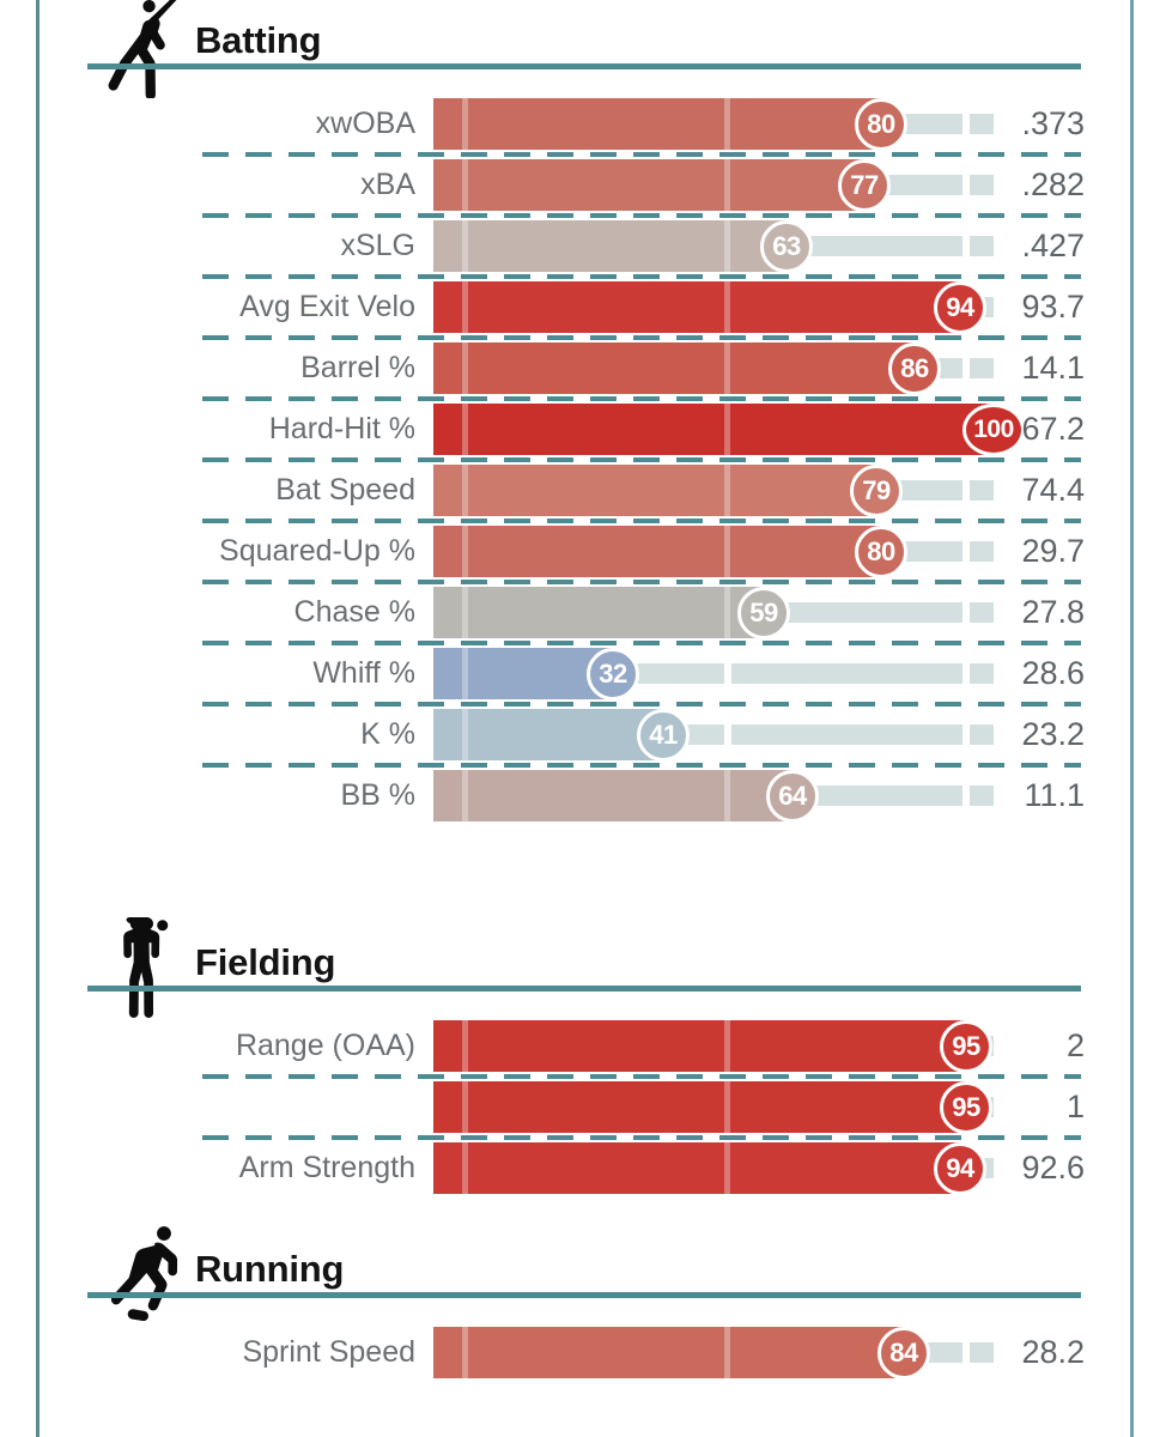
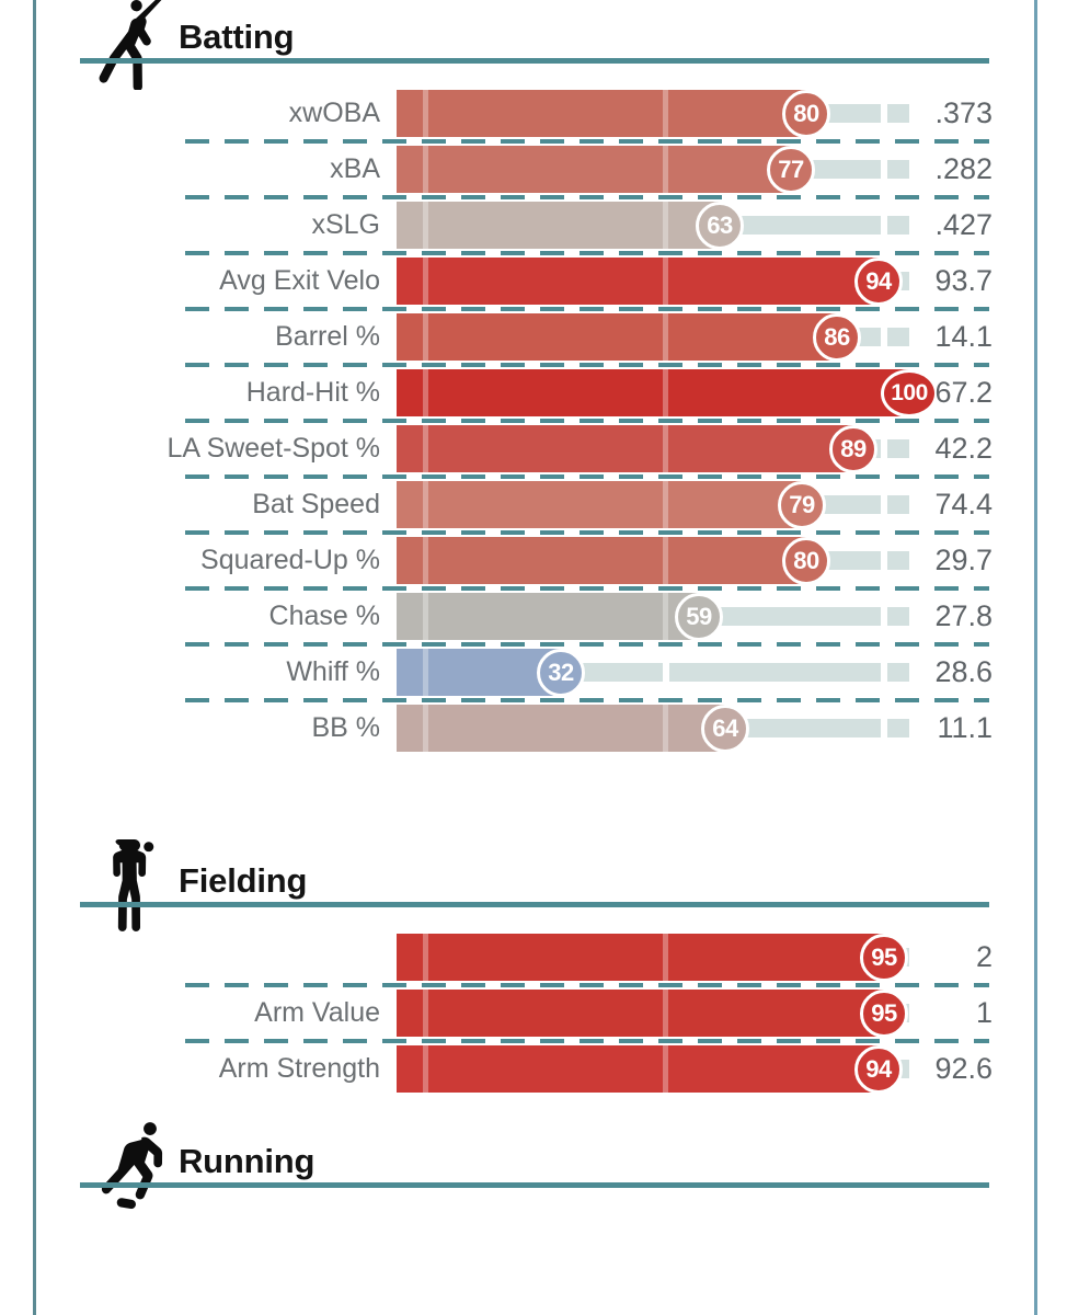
  Batting
  xwOBA
  80
  .373
  xBA
  77
  .282
  xSLG
  63
  .427
  Avg Exit Velo
  94
  93.7
  Barrel %
  86
  14.1
  Hard-Hit %
  100
  67.2
+ LA Sweet-Spot %
+ 89
+ 42.2
  Bat Speed
  79
  74.4
  Squared-Up %
  80
  29.7
  Chase %
  59
  27.8
  Whiff %
  32
  28.6
- K %
- 41
- 23.2
  BB %
  64
  11.1
  Fielding
- Range (OAA)
  95
  2
+ Arm Value
  95
  1
  Arm Strength
  94
  92.6
  Running
- Sprint Speed
- 84
- 28.2
